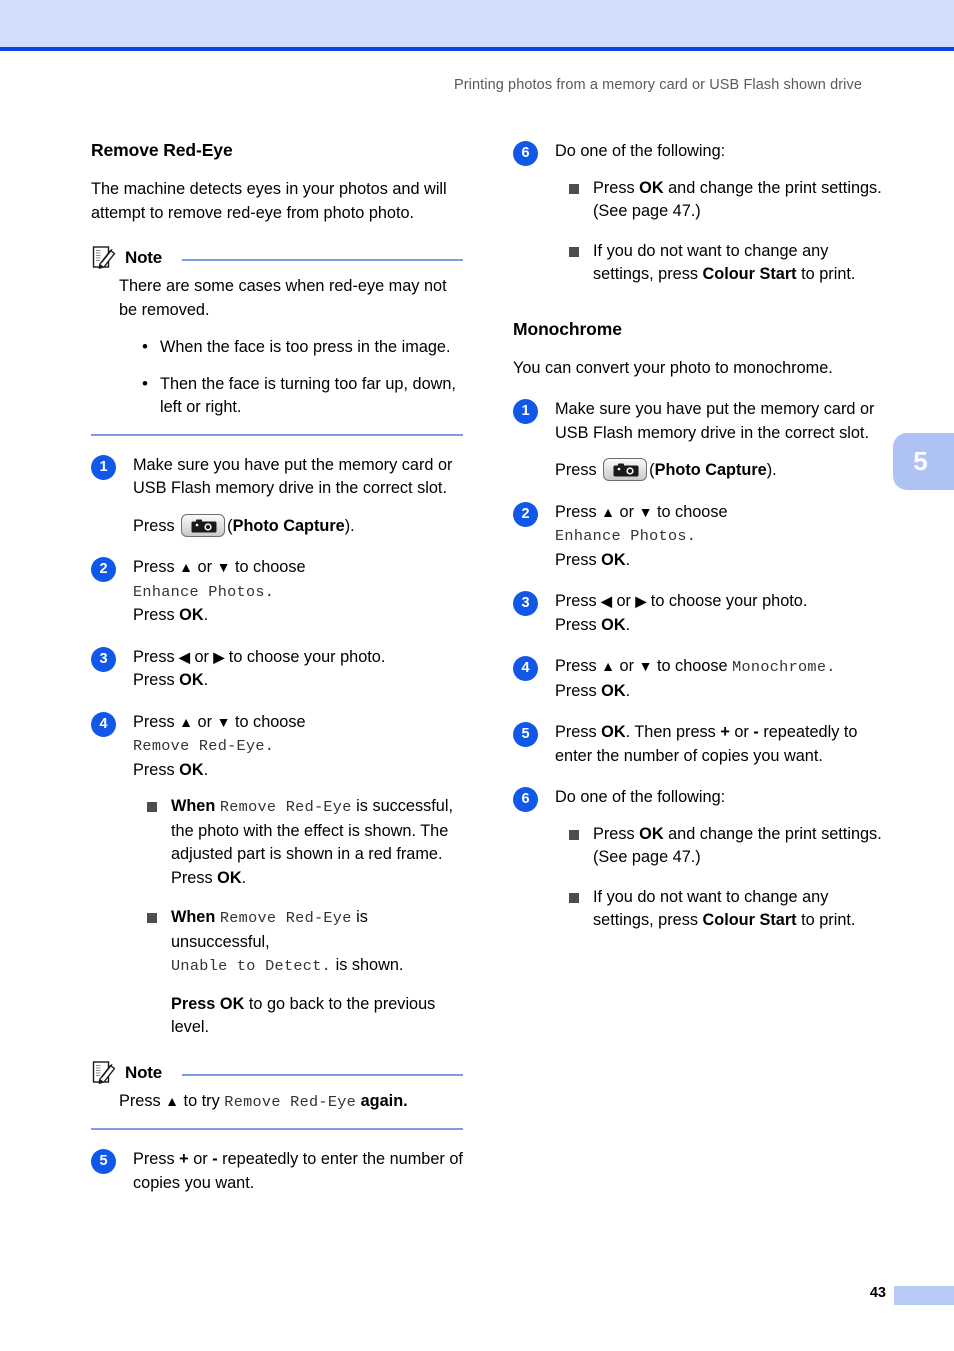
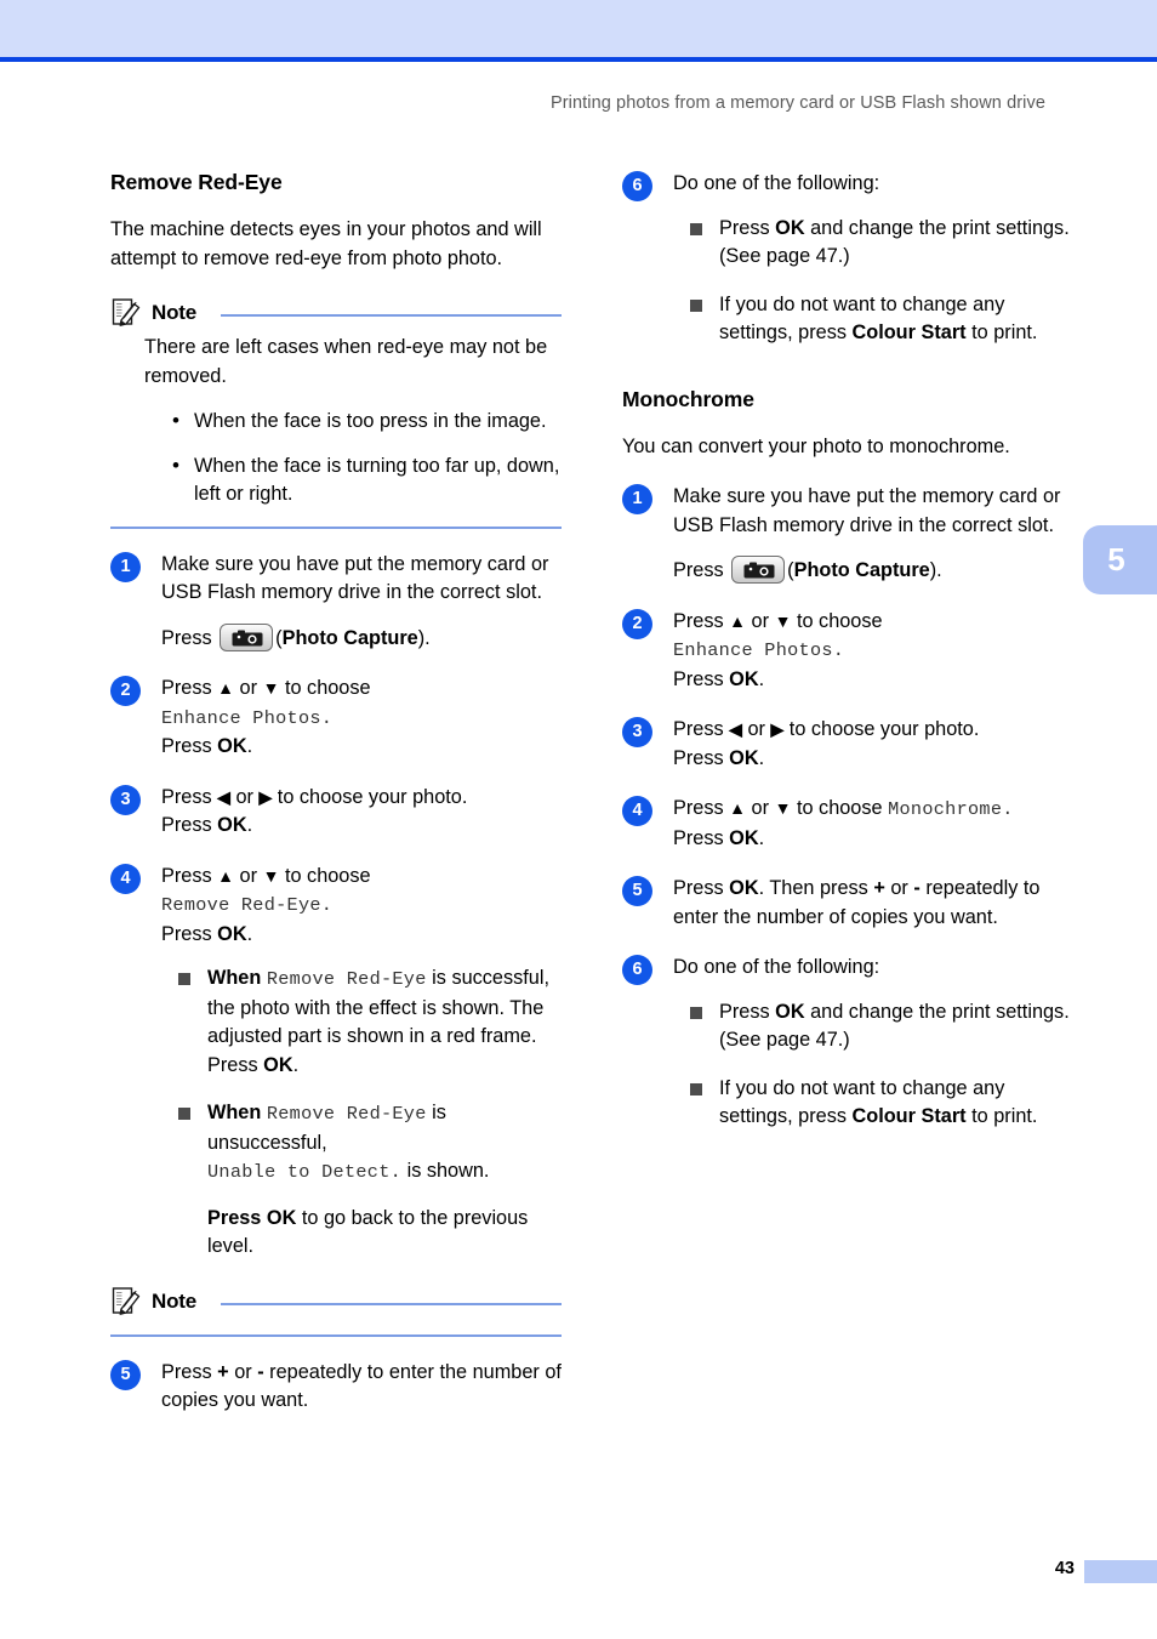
  Printing photos from a memory card or USB Flash shown drive
  5
  Remove Red-Eye
  The machine detects eyes in your photos and will attempt to remove red-eye from photo photo.
  Note
- There are some cases when red-eye may not be removed.
+ There are left cases when red-eye may not be removed.
  When the face is too press in the image.
- Then the face is turning too far up, down, left or right.
+ When the face is turning too far up, down, left or right.
  1
  Make sure you have put the memory card or USB Flash memory drive in the correct slot.
  Press (Photo Capture).
  2
  Press ▲ or ▼ to choose
  Enhance Photos.
  Press OK.
  3
  Press ◀ or ▶ to choose your photo.
  Press OK.
  4
  Press ▲ or ▼ to choose
  Remove Red-Eye.
  Press OK.
  When Remove Red-Eye is successful, the photo with the effect is shown. The adjusted part is shown in a red frame. Press OK.
  When Remove Red-Eye is unsuccessful,
  Unable to Detect. is shown.
  Press OK to go back to the previous level.
  Note
- Press ▲ to try Remove Red-Eye again.
  5
  Press + or - repeatedly to enter the number of copies you want.
  6
  Do one of the following:
  Press OK and change the print settings. (See page 47.)
  If you do not want to change any settings, press Colour Start to print.
  Monochrome
  You can convert your photo to monochrome.
  1
  Make sure you have put the memory card or USB Flash memory drive in the correct slot.
  Press (Photo Capture).
  2
  Press ▲ or ▼ to choose
  Enhance Photos.
  Press OK.
  3
  Press ◀ or ▶ to choose your photo.
  Press OK.
  4
  Press ▲ or ▼ to choose Monochrome.
  Press OK.
  5
  Press OK. Then press + or - repeatedly to enter the number of copies you want.
  6
  Do one of the following:
  Press OK and change the print settings. (See page 47.)
  If you do not want to change any settings, press Colour Start to print.
  43
